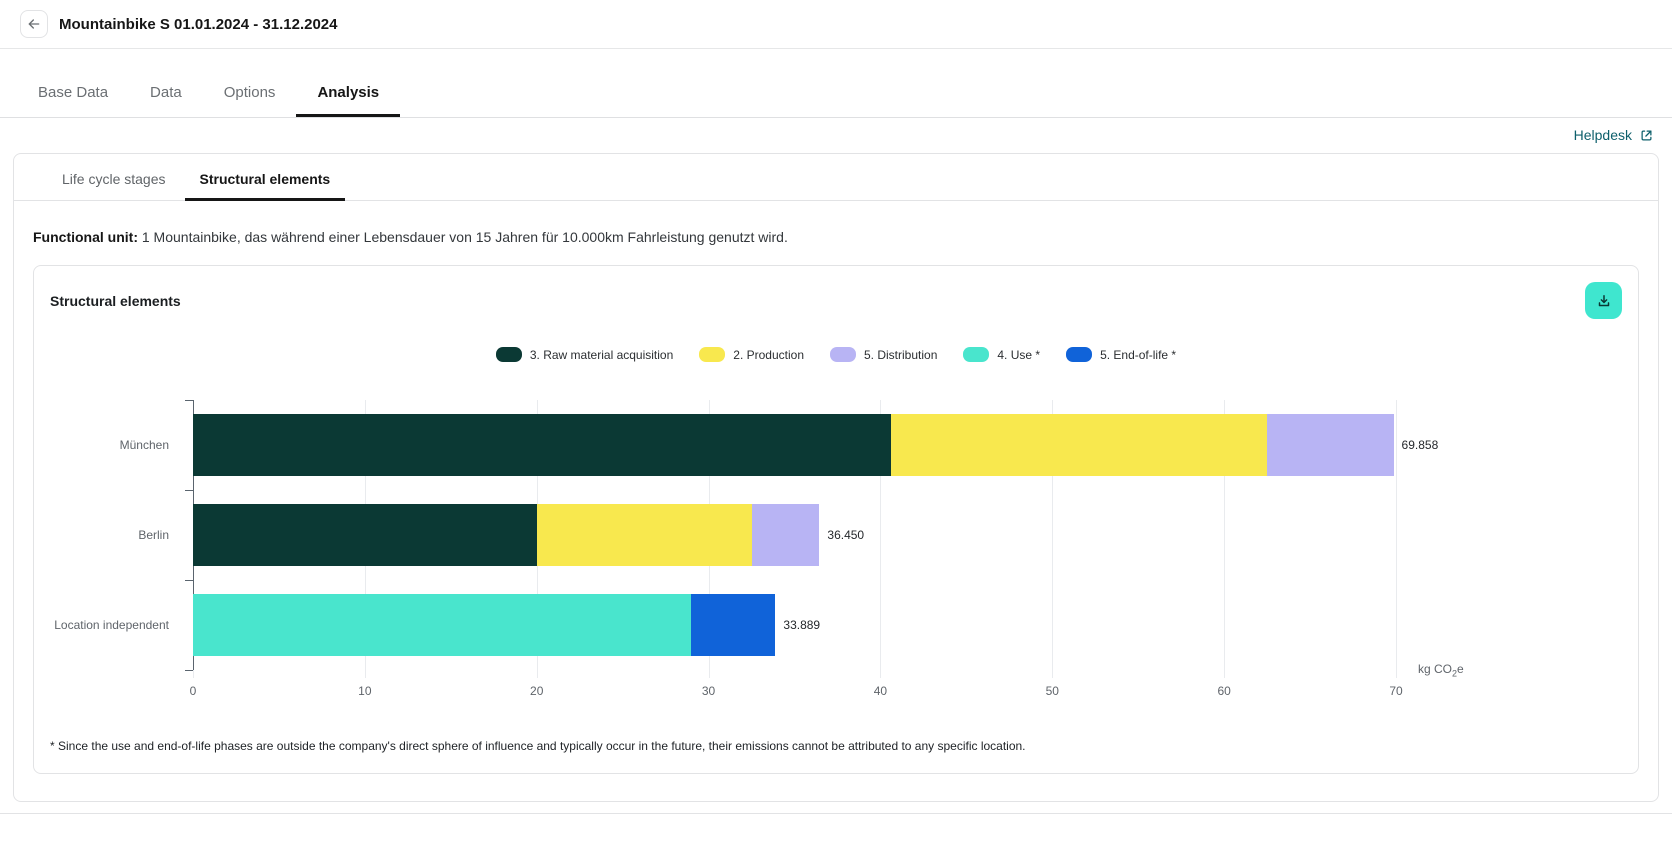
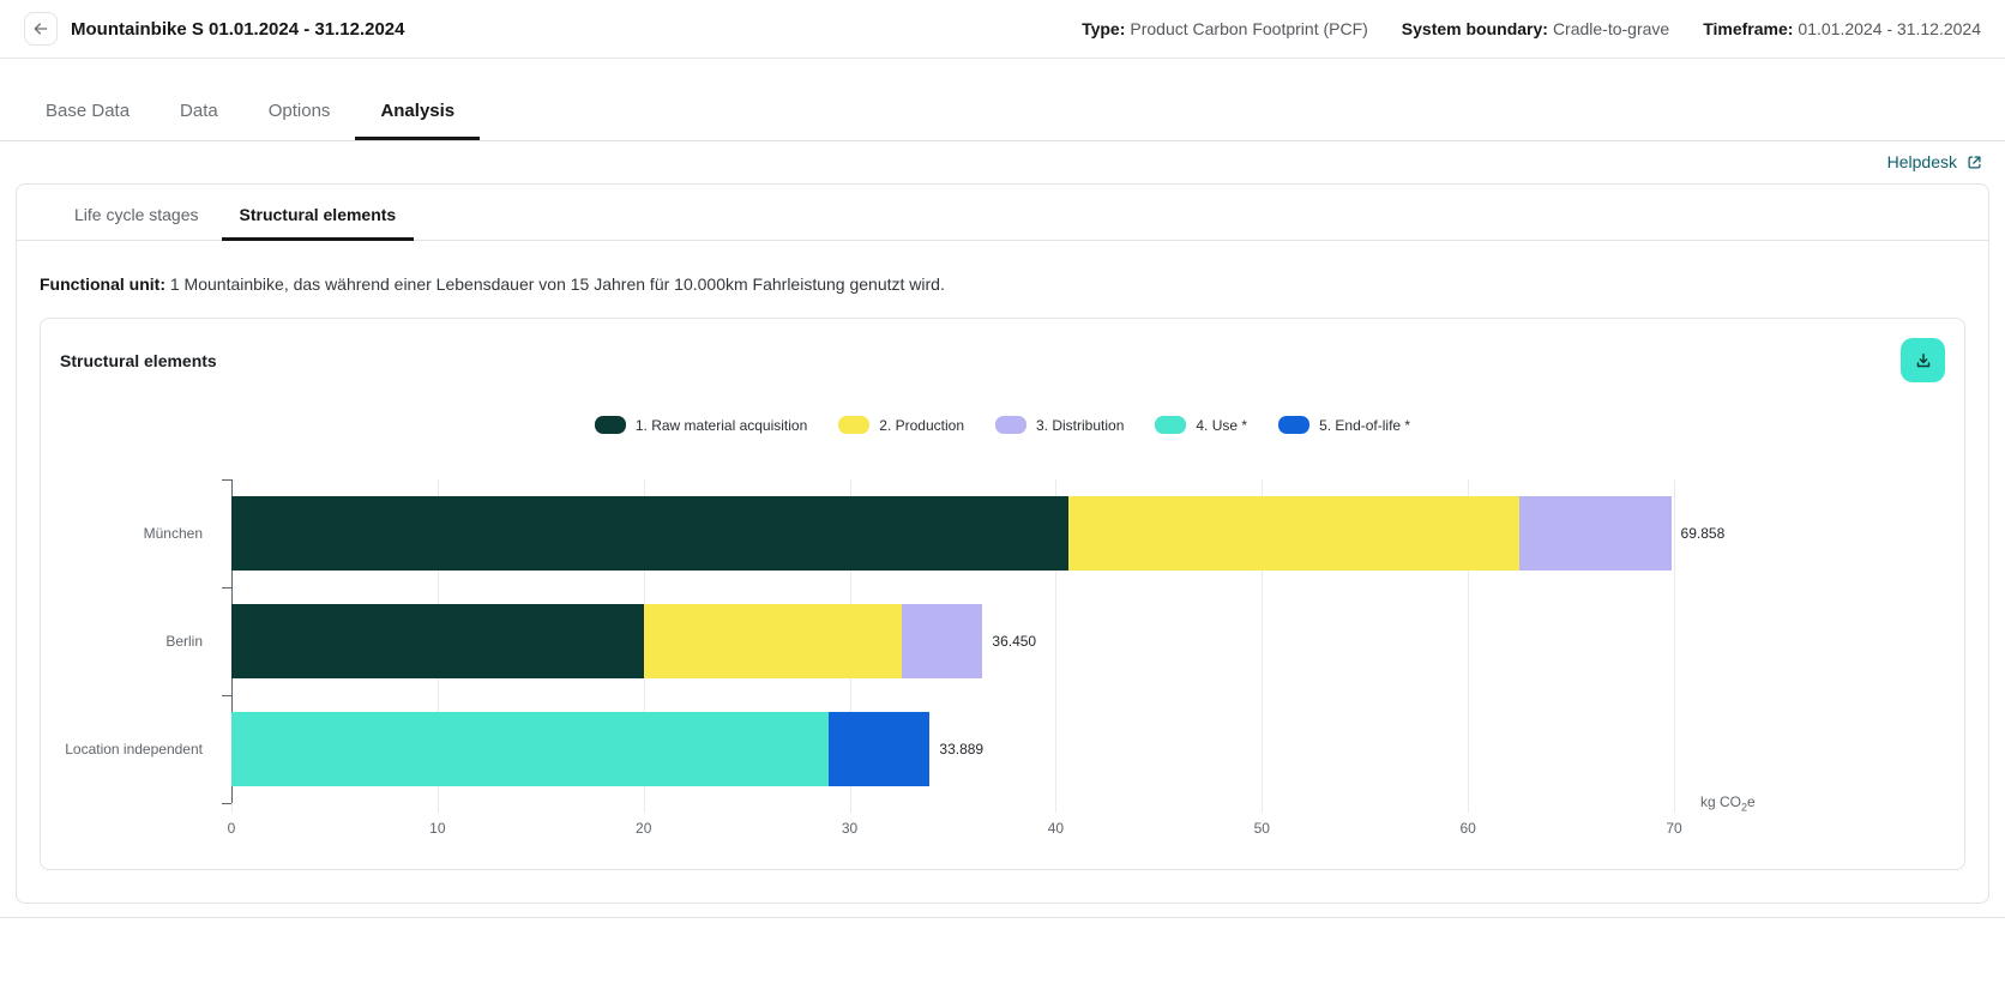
  Mountainbike S 01.01.2024 - 31.12.2024
+ Type: Product Carbon Footprint (PCF)
+ System boundary: Cradle-to-grave
+ Timeframe: 01.01.2024 - 31.12.2024
  Base Data
  Data
  Options
  Analysis
  Helpdesk
  Life cycle stages
  Structural elements
  Functional unit: 1 Mountainbike, das während einer Lebensdauer von 15 Jahren für 10.000km Fahrleistung genutzt wird.
  Structural elements
- 3. Raw material acquisition
+ 1. Raw material acquisition
  2. Production
- 5. Distribution
+ 3. Distribution
  4. Use *
  5. End-of-life *
  München
  Berlin
  Location independent
  69.858
  36.450
  33.889
  0
  10
  20
  30
  40
  50
  60
  70
  kg CO2e
- * Since the use and end-of-life phases are outside the company's direct sphere of influence and typically occur in the future, their emissions cannot be attributed to any specific location.
